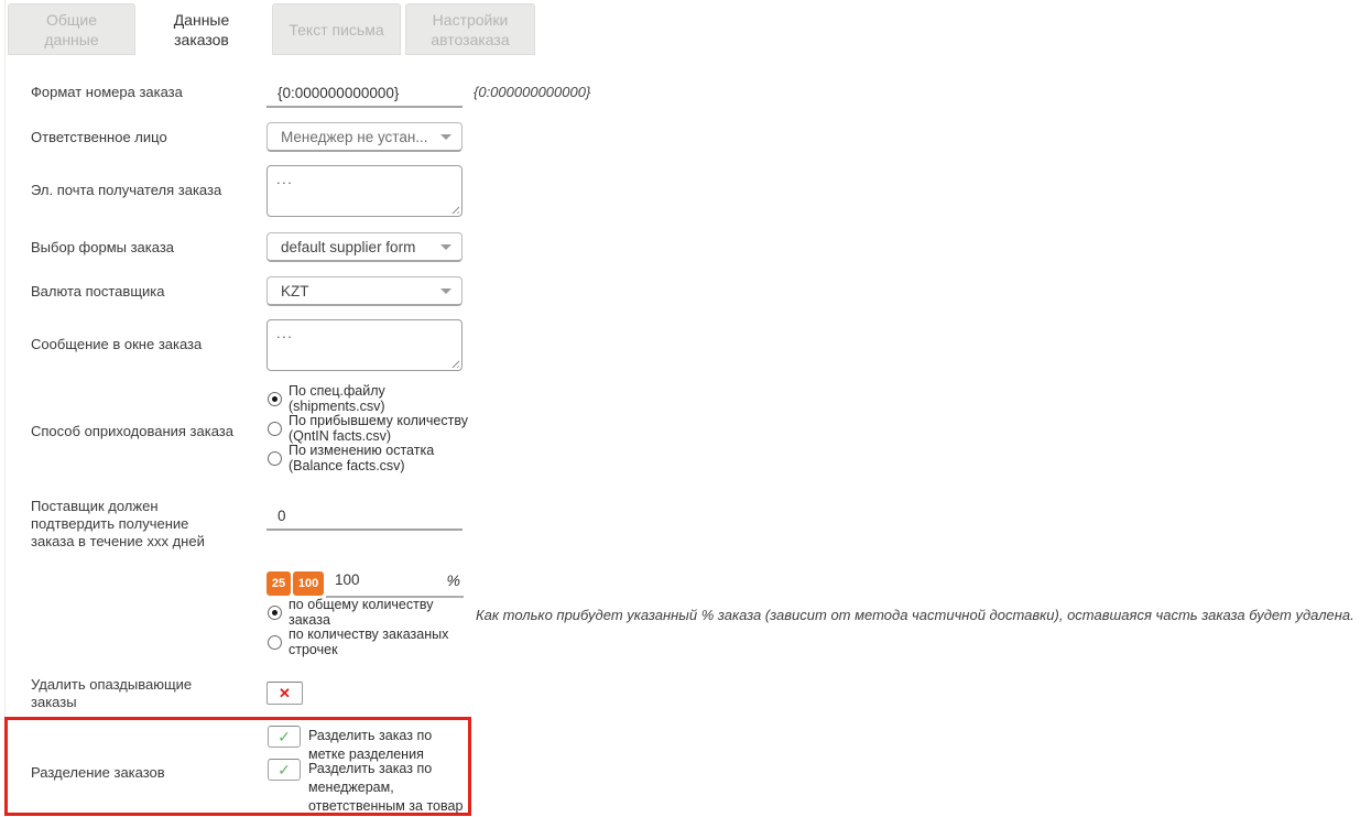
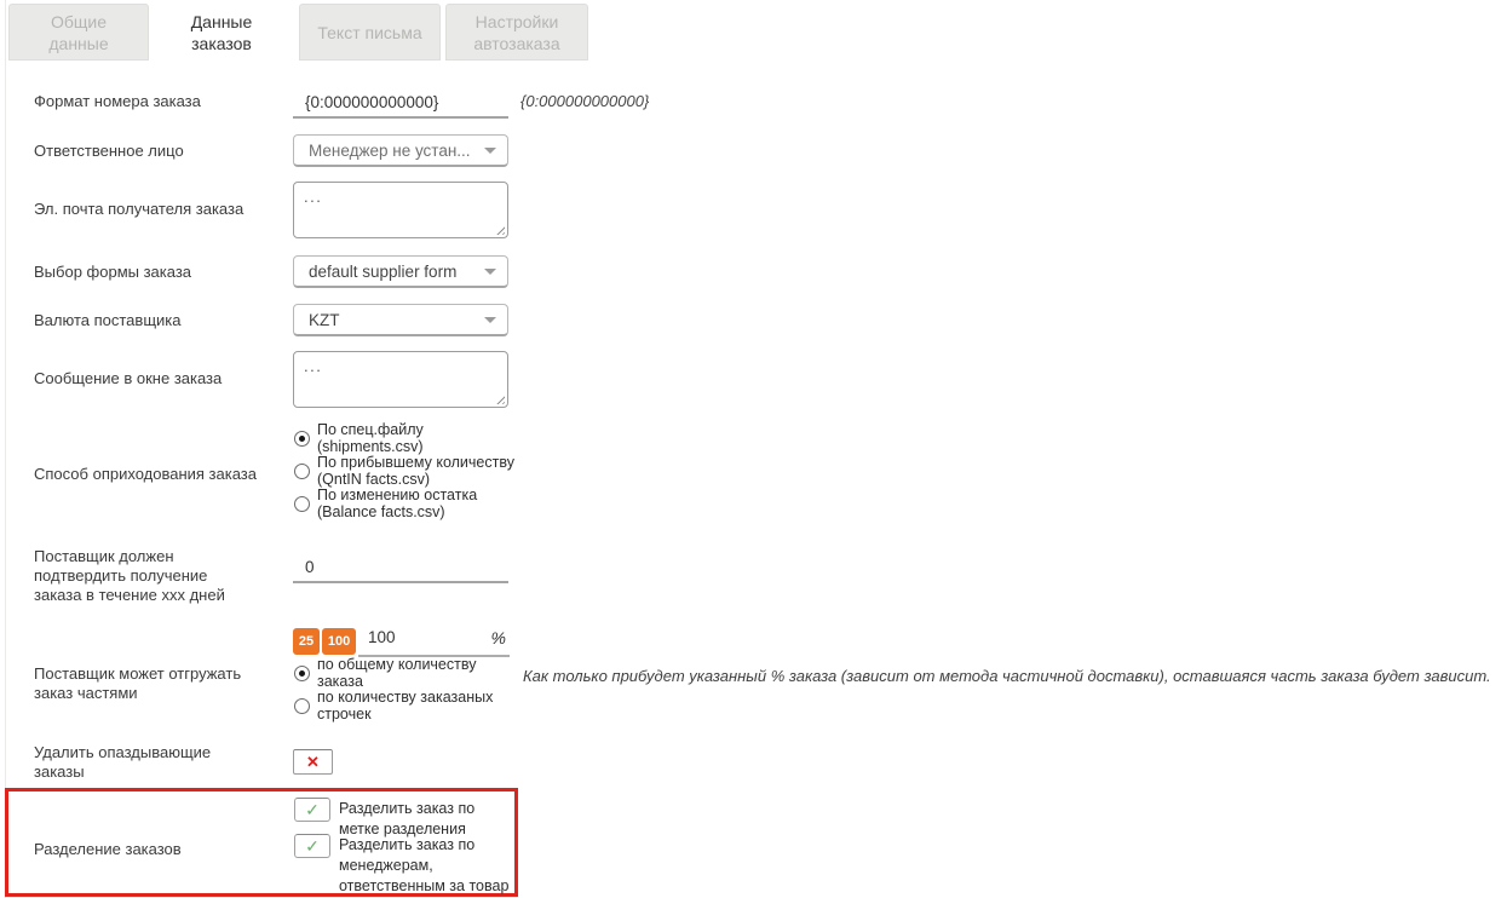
  Общие
  данные
  Данные
  заказов
  Текст письма
  Настройки
  автозаказа
  Формат номера заказа
  {0:000000000000}
  {0:000000000000}
  Ответственное лицо
  Менеджер не устан...
  Эл. почта получателя заказа
  ...
  Выбор формы заказа
  default supplier form
  Валюта поставщика
  KZT
  Сообщение в окне заказа
  ...
  Способ оприходования заказа
  По спец.файлу
  (shipments.csv)
  По прибывшему количеству
  (QntIN facts.csv)
  По изменению остатка
  (Balance facts.csv)
  Поставщик должен
  подтвердить получение
  заказа в течение xxx дней
  0
+ Поставщик может отгружать
+ заказ частями
  25
  100
  100
  %
  по общему количеству
  заказа
  по количеству заказаных
  строчек
- Как только прибудет указанный % заказа (зависит от метода частичной доставки), оставшаяся часть заказа будет удалена.
+ Как только прибудет указанный % заказа (зависит от метода частичной доставки), оставшаяся часть заказа будет зависит.
  Удалить опаздывающие
  заказы
  ✕
  Разделение заказов
  ✓
  Разделить заказ по
  метке разделения
  ✓
  Разделить заказ по
  менеджерам,
  ответственным за товар
